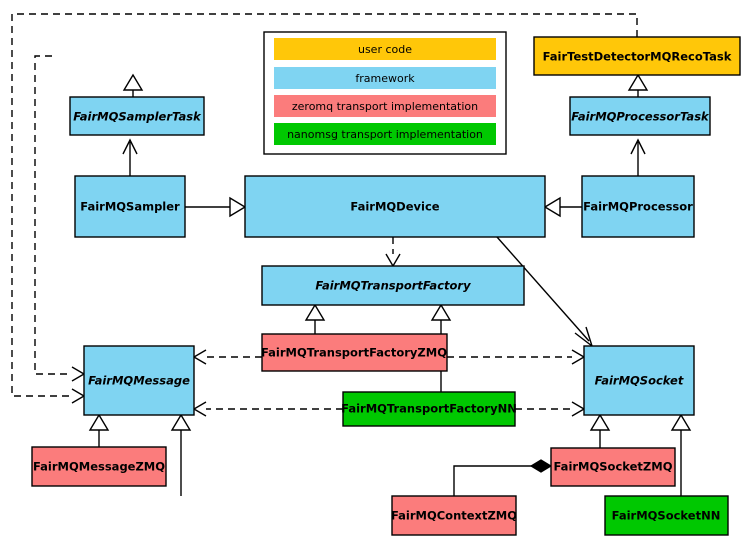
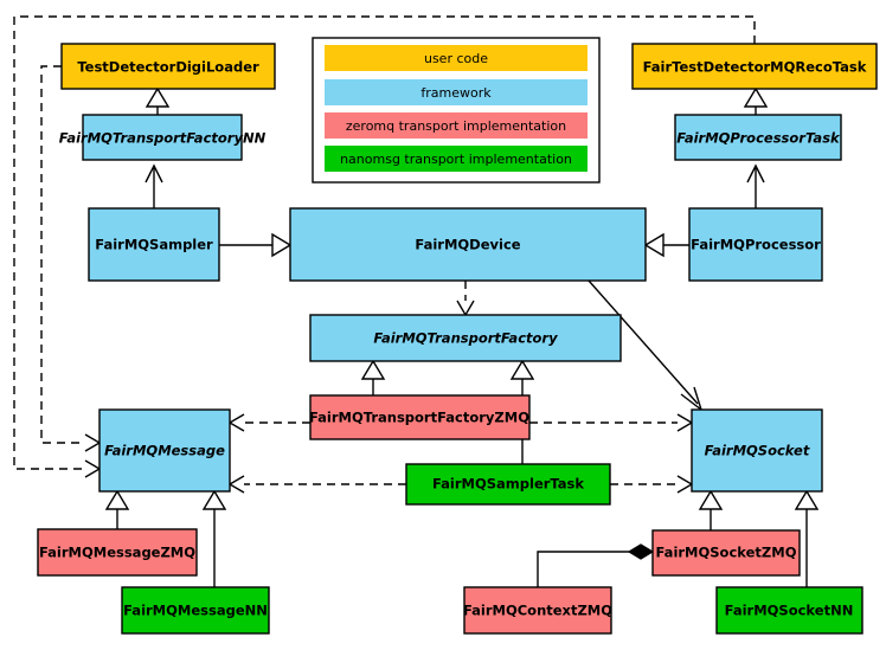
+ TestDetectorDigiLoader
  FairTestDetectorMQRecoTask
- FairMQSamplerTask
+ FairMQTransportFactoryNN
  FairMQProcessorTask
  FairMQSampler
  FairMQDevice
  FairMQProcessor
  FairMQTransportFactory
  FairMQTransportFactoryZMQ
- FairMQTransportFactoryNN
+ FairMQSamplerTask
  FairMQMessage
  FairMQSocket
  FairMQMessageZMQ
+ FairMQMessageNN
  FairMQSocketZMQ
  FairMQContextZMQ
  FairMQSocketNN
  user code
  framework
  zeromq transport implementation
  nanomsg transport implementation
